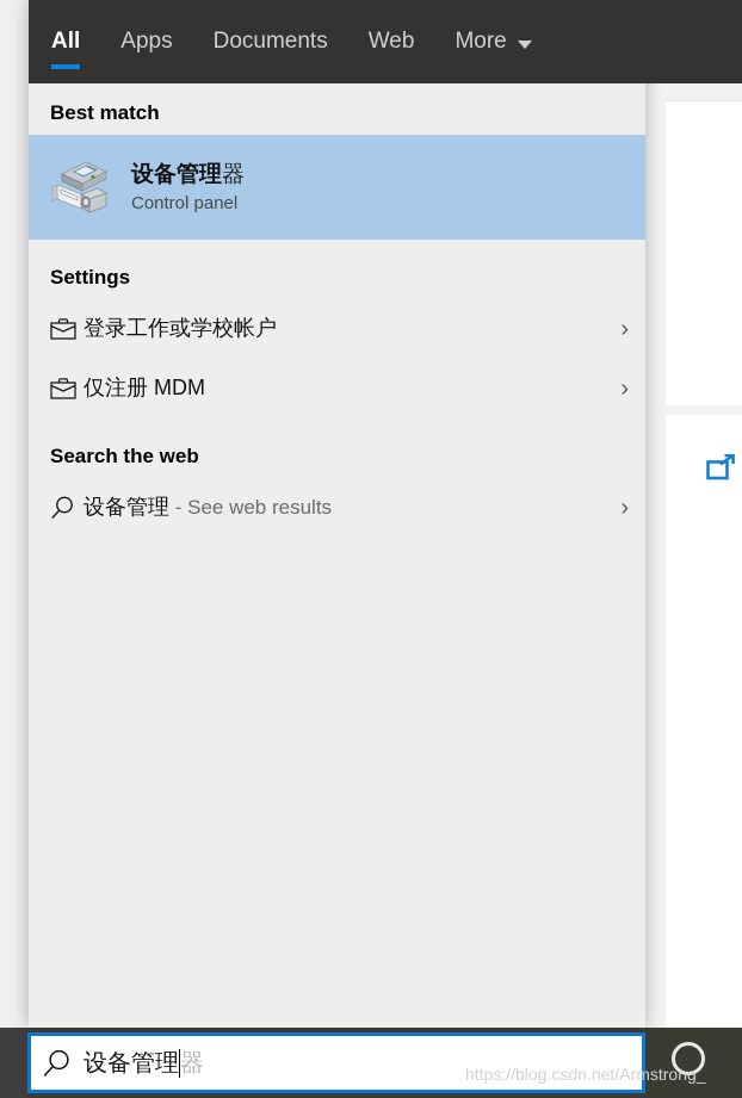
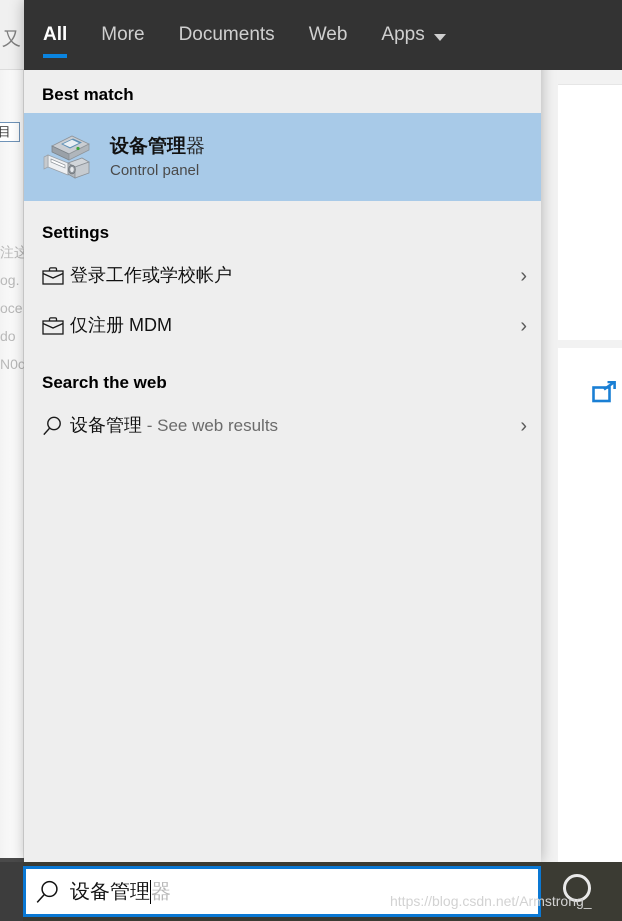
+ 又
+ 目
+ 注这
+ og.
+ oce
+ do
+ N0c
  All
- Apps
+ More
  Documents
  Web
- More
+ Apps
  Best match
  设备管理器
  Control panel
  Settings
  登录工作或学校帐户
  ›
  仅注册 MDM
  ›
  Search the web
  设备管理 - See web results
  ›
  设备管理
  器
  https://blog.csdn.net/Armstrong_
